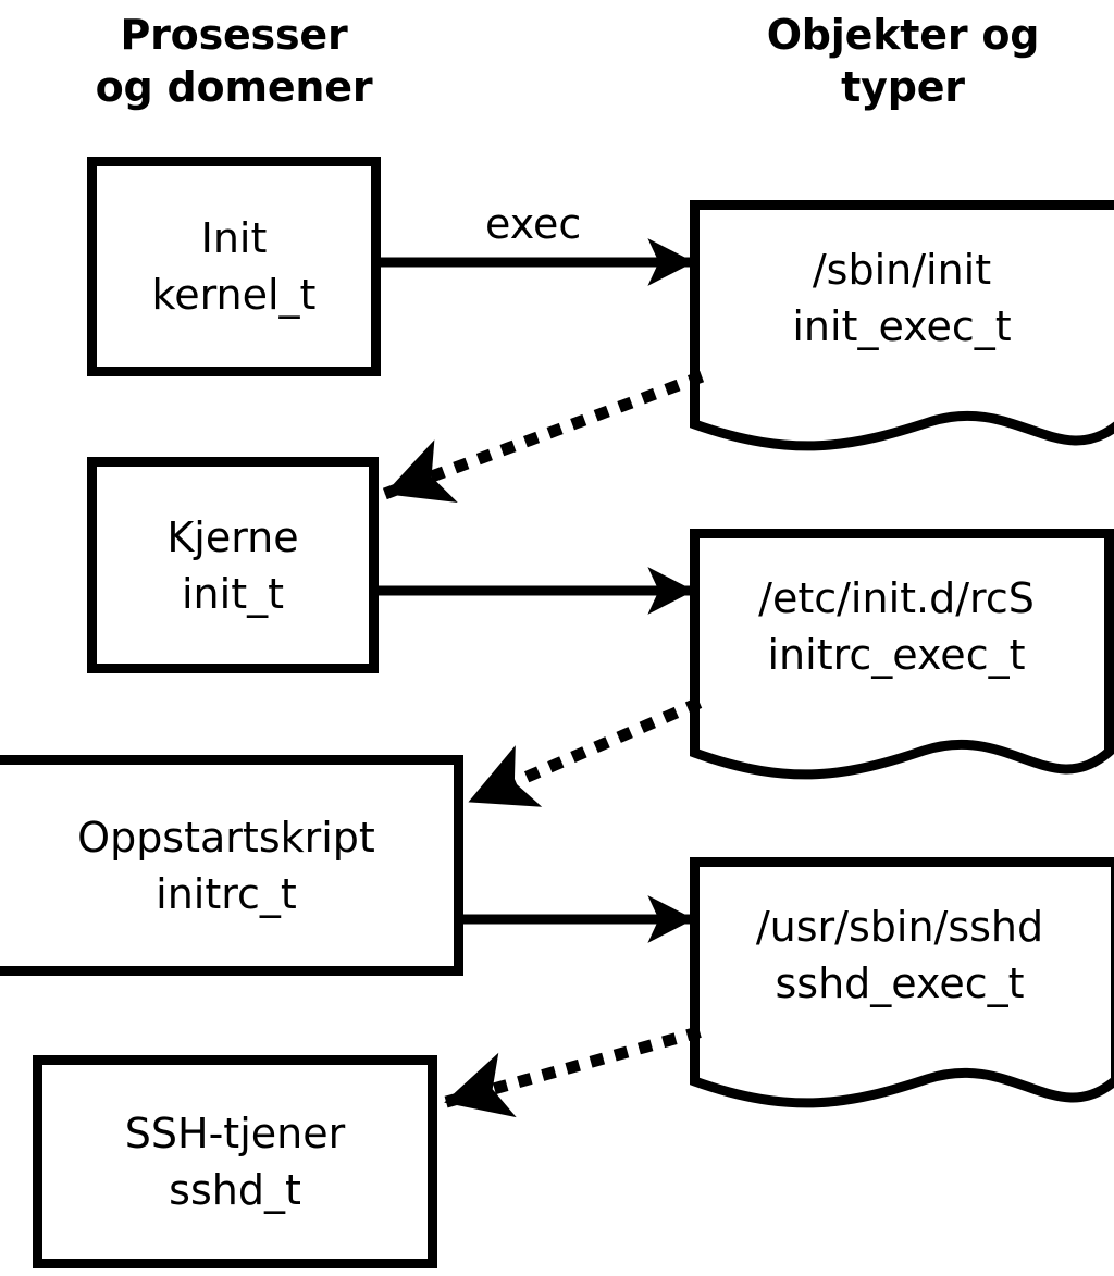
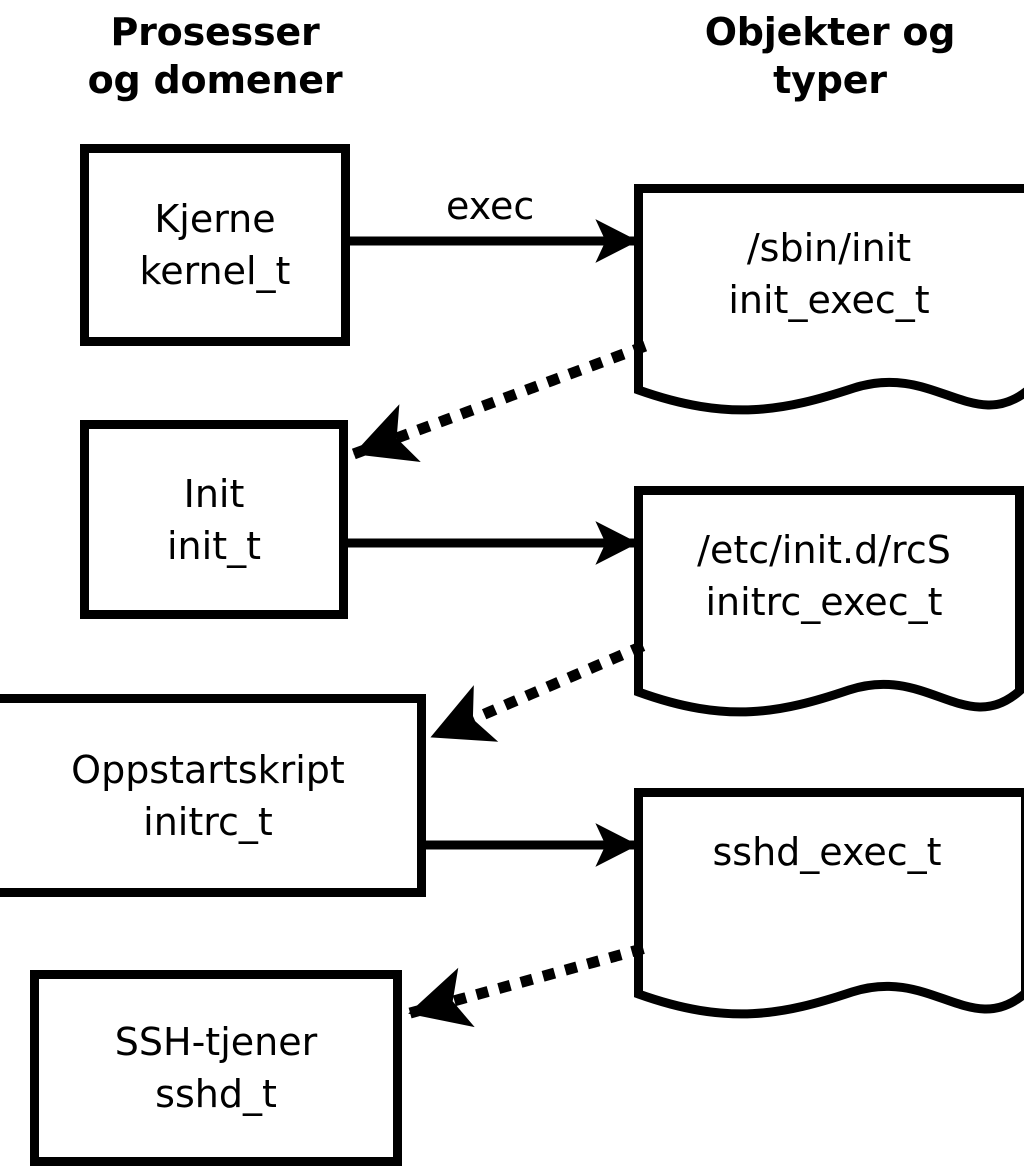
  Prosesser
  og domener
  Objekter og
  typer
- Init
+ Kjerne
  kernel_t
- Kjerne
+ Init
  init_t
  Oppstartskript
  initrc_t
  SSH-tjener
  sshd_t
  /sbin/init
  init_exec_t
  /etc/init.d/rcS
  initrc_exec_t
- /usr/sbin/sshd
  sshd_exec_t
  exec
